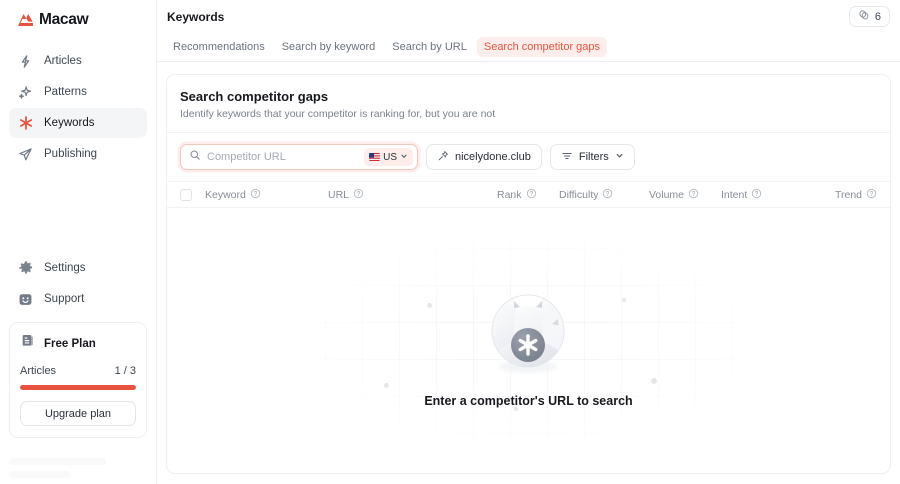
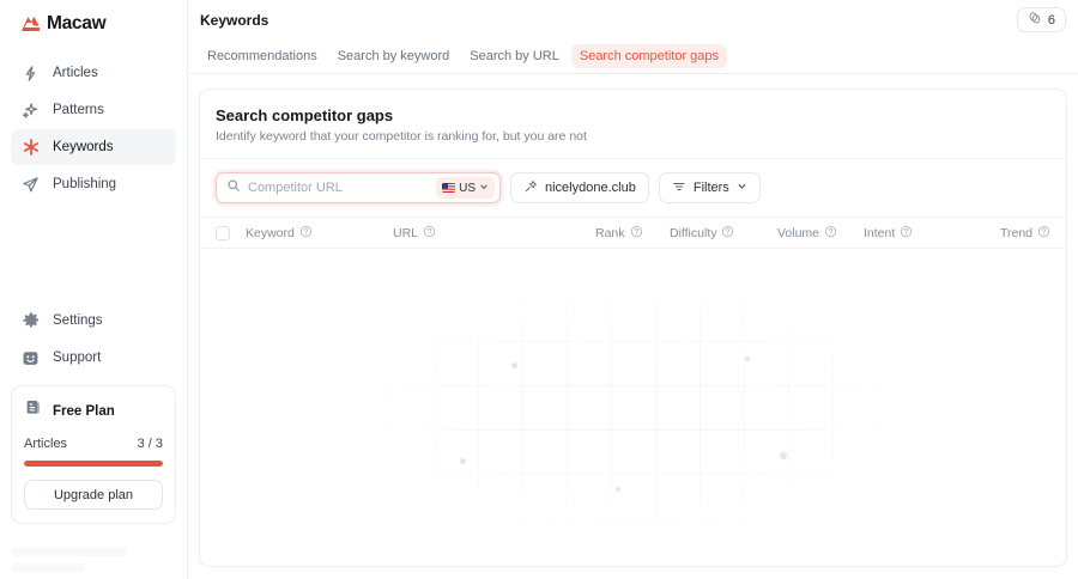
  Macaw
  Articles
  Patterns
  Keywords
  Publishing
  Settings
  Support
  Free Plan
  Articles
- 1 / 3
+ 3 / 3
  Upgrade plan
  Keywords
  6
  Recommendations
  Search by keyword
  Search by URL
  Search competitor gaps
  Search competitor gaps
- Identify keywords that your competitor is ranking for, but you are not
+ Identify keyword that your competitor is ranking for, but you are not
  Competitor URL
  US
  nicelydone.club
  Filters
  Keyword
  URL
  Rank
  Difficulty
  Volume
  Intent
  Trend
- Enter a competitor's URL to search
